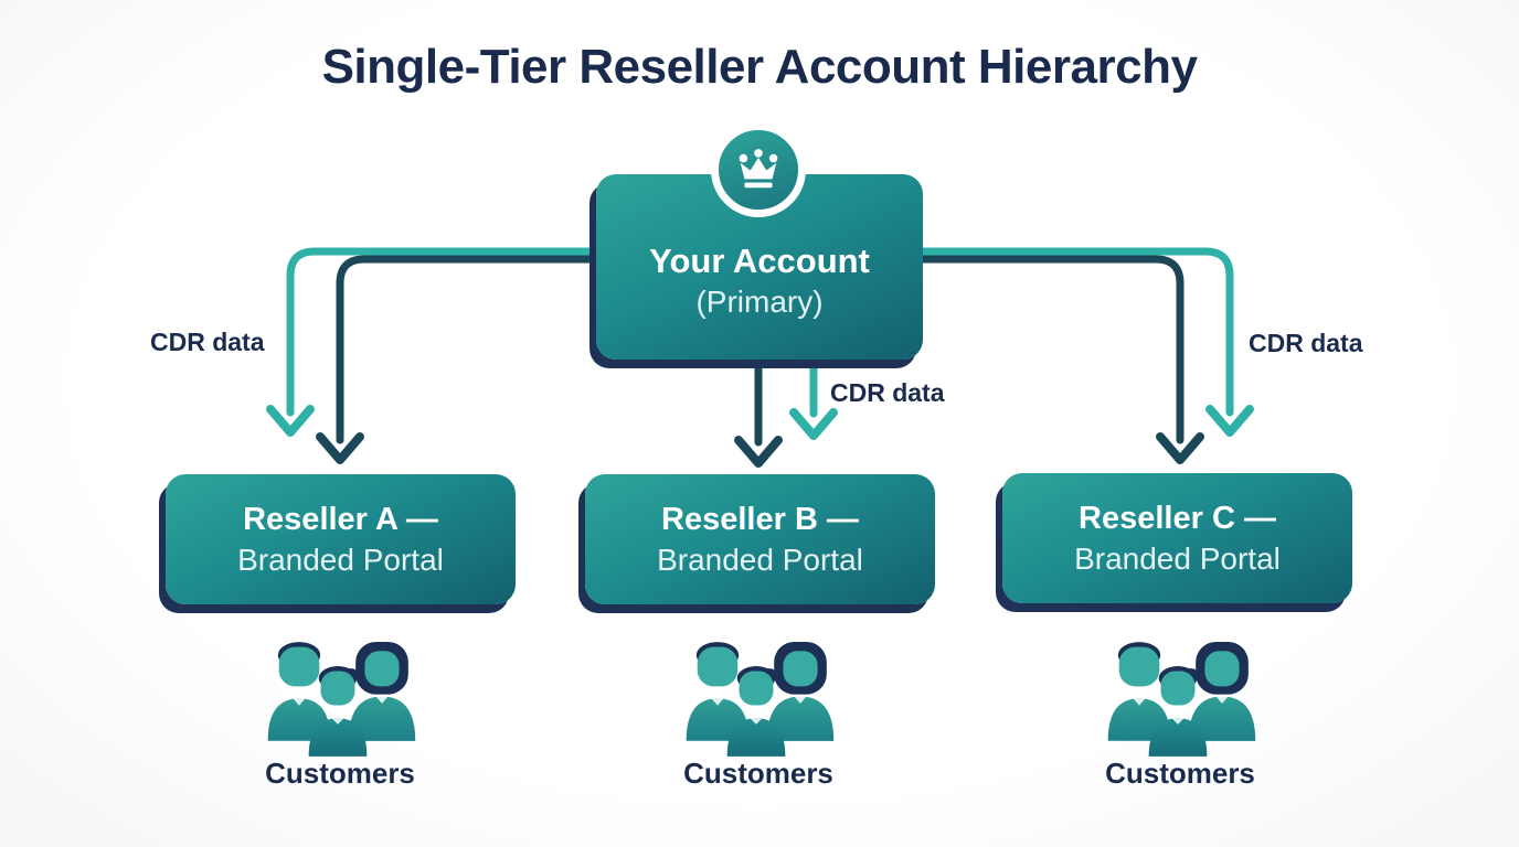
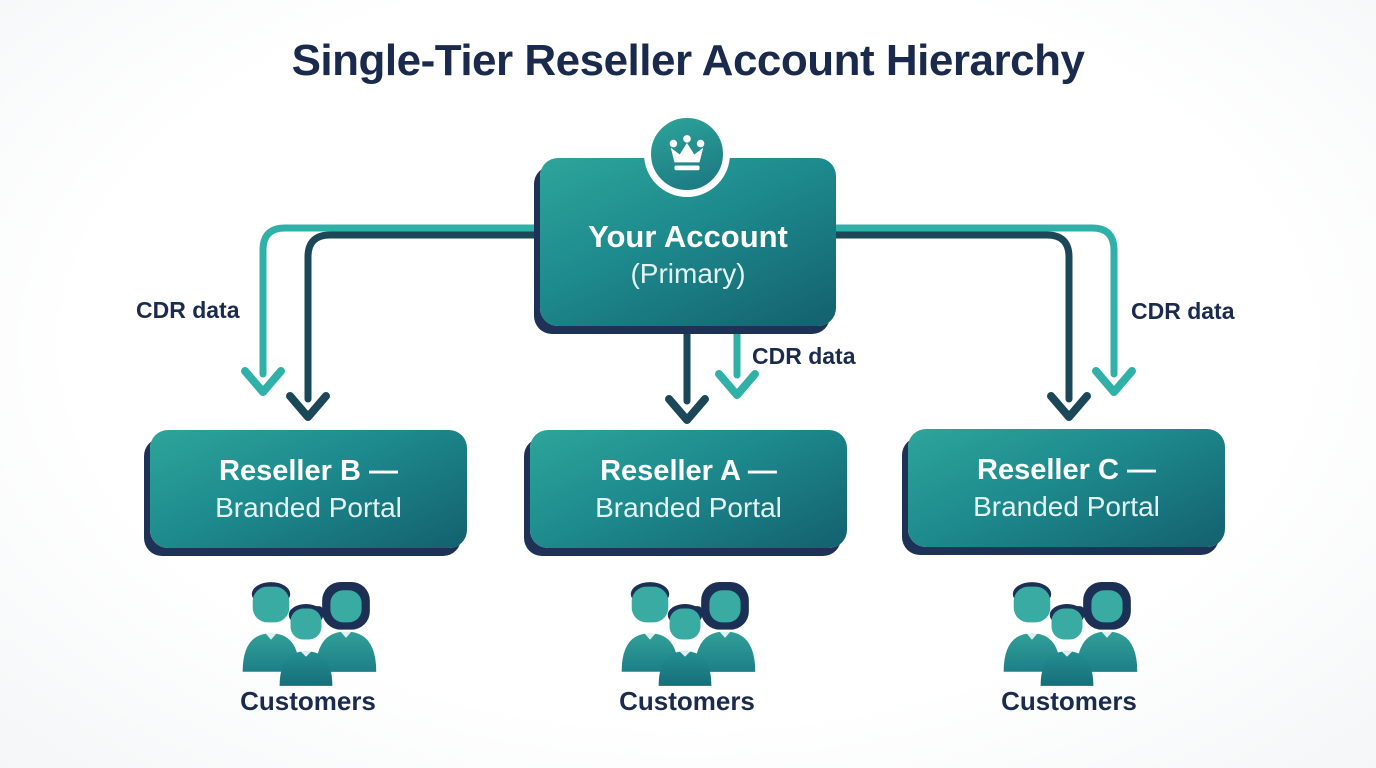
  Single-Tier Reseller Account Hierarchy
  Your Account
  (Primary)
  CDR data
  CDR data
  CDR data
- Reseller A —
+ Reseller B —
  Branded Portal
- Reseller B —
+ Reseller A —
  Branded Portal
  Reseller C —
  Branded Portal
  Customers
  Customers
  Customers
